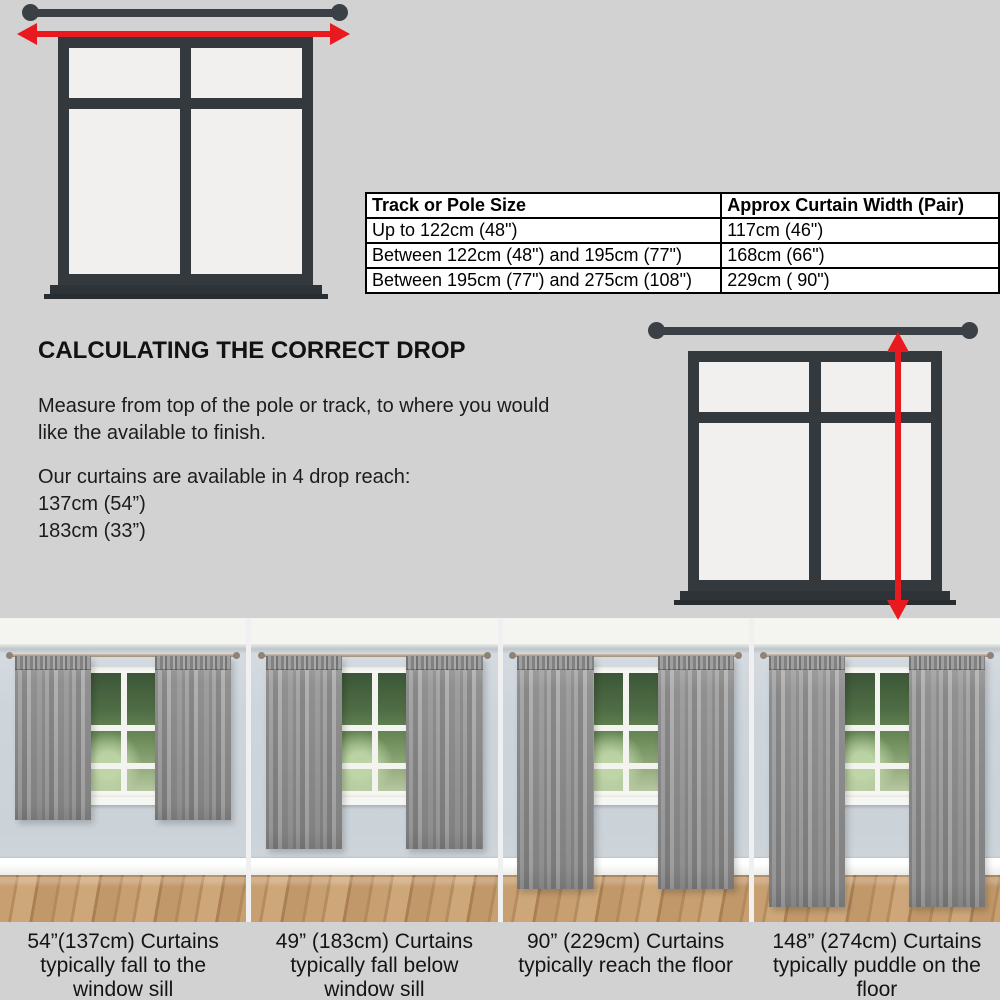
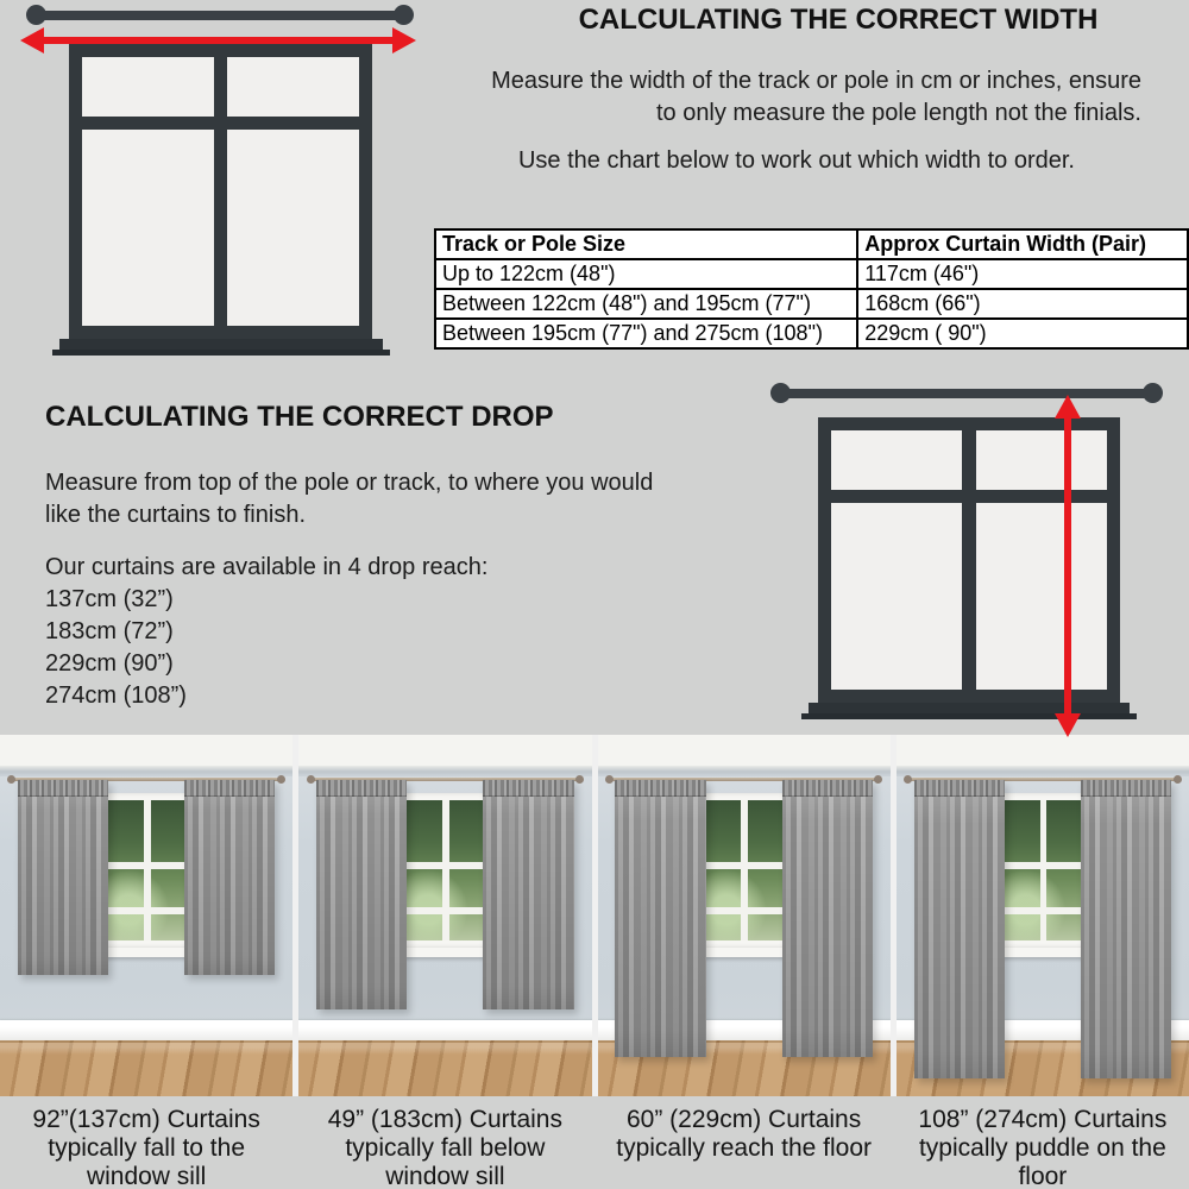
+ CALCULATING THE CORRECT WIDTH
+ Measure the width of the track or pole in cm or inches, ensure
+ to only measure the pole length not the finials.
+ Use the chart below to work out which width to order.
  Track or Pole Size	Approx Curtain Width (Pair)
  Up to 122cm (48")	117cm (46")
  Between 122cm (48") and 195cm (77")	168cm (66")
  Between 195cm (77") and 275cm (108")	229cm ( 90")
  CALCULATING THE CORRECT DROP
  Measure from top of the pole or track, to where you would
- like the available to finish.
+ like the curtains to finish.
  Our curtains are available in 4 drop reach:
- 137cm (54”)
+ 137cm (32”)
- 183cm (33”)
+ 183cm (72”)
+ 229cm (90”)
+ 274cm (108”)
- 54”(137cm) Curtains typically fall to the window sill
+ 92”(137cm) Curtains typically fall to the window sill
  49” (183cm) Curtains typically fall below window sill
- 90” (229cm) Curtains typically reach the floor
+ 60” (229cm) Curtains typically reach the floor
- 148” (274cm) Curtains typically puddle on the floor
+ 108” (274cm) Curtains typically puddle on the floor
